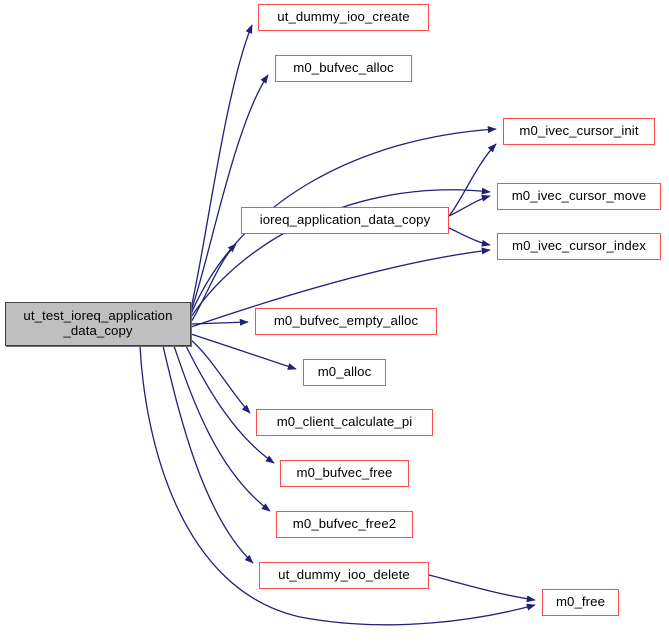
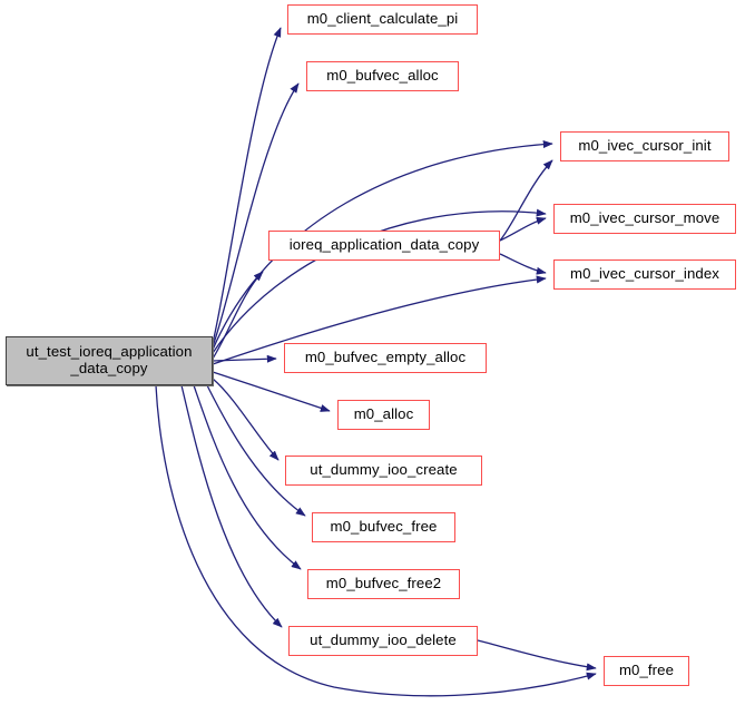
  ut_test_ioreq_application
  _data_copy
- ut_dummy_ioo_create
+ m0_client_calculate_pi
  m0_bufvec_alloc
  m0_ivec_cursor_init
  m0_ivec_cursor_move
  ioreq_application_data_copy
  m0_ivec_cursor_index
  m0_bufvec_empty_alloc
  m0_alloc
- m0_client_calculate_pi
+ ut_dummy_ioo_create
  m0_bufvec_free
  m0_bufvec_free2
  ut_dummy_ioo_delete
  m0_free
